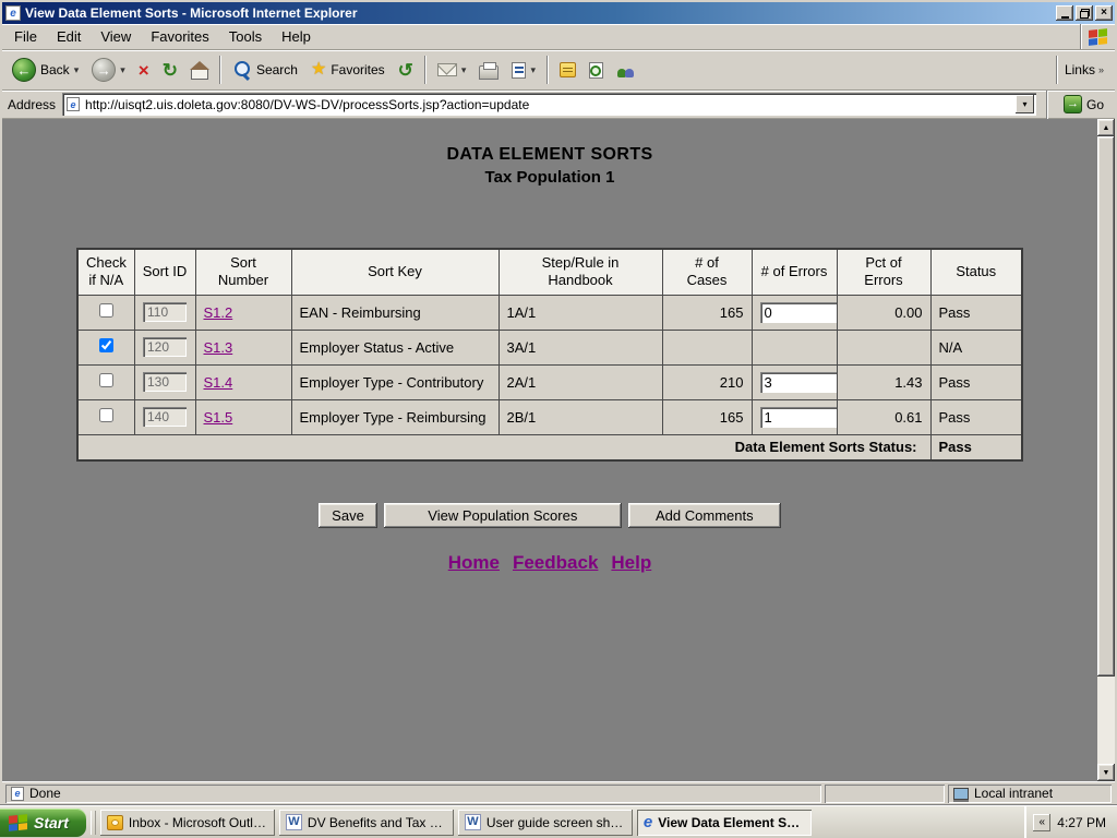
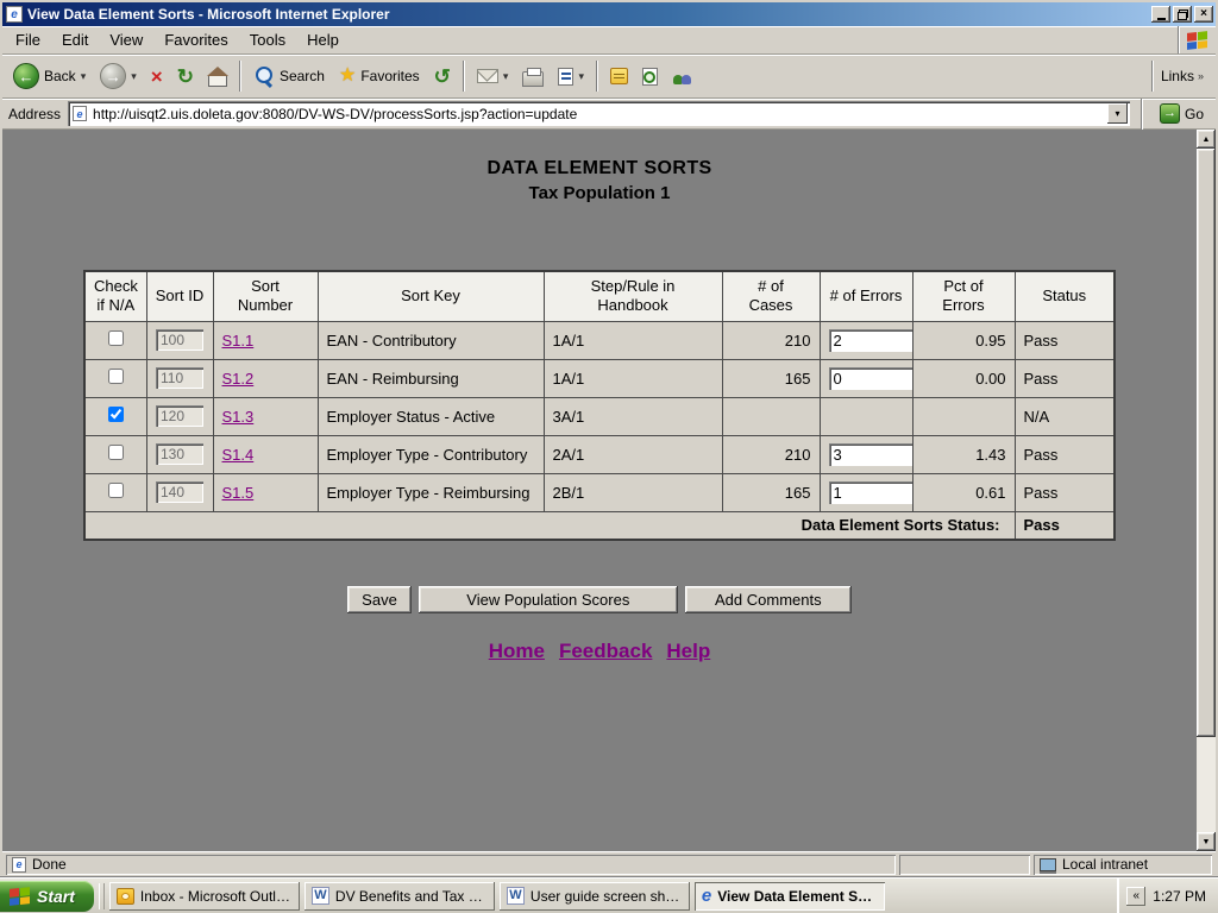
  e
  View Data Element Sorts - Microsoft Internet Explorer
  ×
  File
  Edit
  View
  Favorites
  Tools
  Help
  ←
  Back
  ▾
  →
  ▾
  ×
  ↻
  Search
  ★
  Favorites
  ↺
  ▾
  ▾
  Links
  »
  Address
  e
  http://uisqt2.uis.doleta.gov:8080/DV-WS-DV/processSorts.jsp?action=update
  ▾
  →
  Go
  DATA ELEMENT SORTS
  Tax Population 1
  Check if N/A	Sort ID	Sort Number	Sort Key	Step/Rule in Handbook	# of Cases	# of Errors	Pct of Errors	Status
+ 	100	S1.1	EAN - Contributory	1A/1	210	2	0.95	Pass
  	110	S1.2	EAN - Reimbursing	1A/1	165	0	0.00	Pass
  	120	S1.3	Employer Status - Active	3A/1				N/A
  	130	S1.4	Employer Type - Contributory	2A/1	210	3	1.43	Pass
  	140	S1.5	Employer Type - Reimbursing	2B/1	165	1	0.61	Pass
  Data Element Sorts Status:	Pass
  Save
  View Population Scores
  Add Comments
  Home
  Feedback
  Help
  e
  Done
  Local intranet
  Start
  Inbox - Microsoft Outloo
  W
  DV Benefits and Tax Ha
  W
  User guide screen shots
  e
  View Data Element So...
  «
- 4:27 PM
+ 1:27 PM
